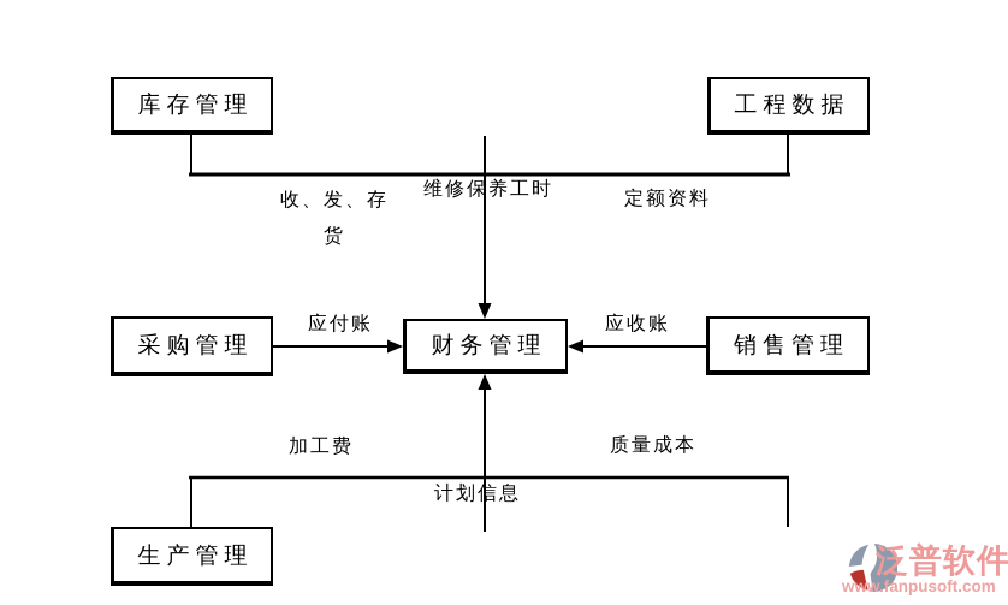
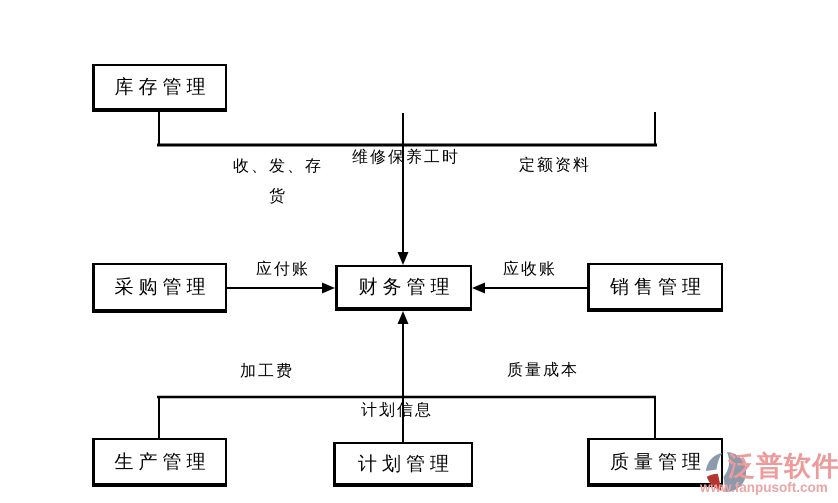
  库存管理
- 工程数据
  采购管理
  财务管理
  销售管理
  生产管理
+ 计划管理
+ 质量管理
  收、发、存
  货
  维修保养工时
  定额资料
  应付账
  应收账
  加工费
  质量成本
  计划信息
  泛普软件
  www.fanpusoft.com
